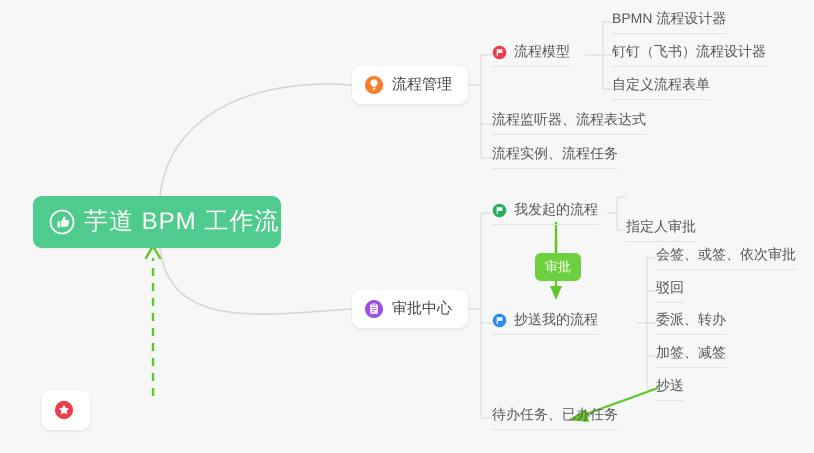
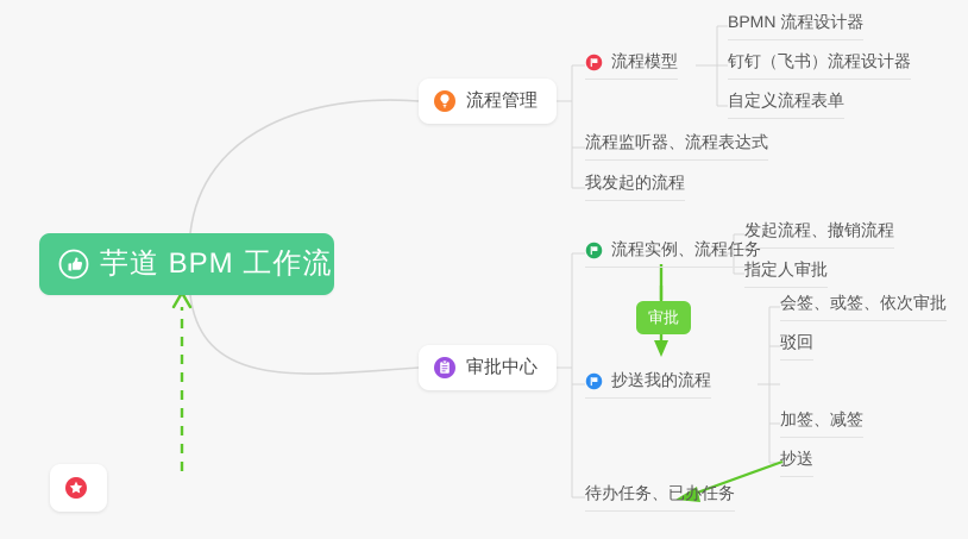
  芋道 BPM 工作流
  流程管理
  流程模型
  BPMN 流程设计器
  钉钉（飞书）流程设计器
  自定义流程表单
  流程监听器、流程表达式
- 流程实例、流程任务
+ 我发起的流程
  审批中心
- 我发起的流程
+ 流程实例、流程任务
+ 发起流程、撤销流程
  指定人审批
  抄送我的流程
  会签、或签、依次审批
  驳回
- 委派、转办
  加签、减签
  抄送
  待办任务、已办任务
  审批
